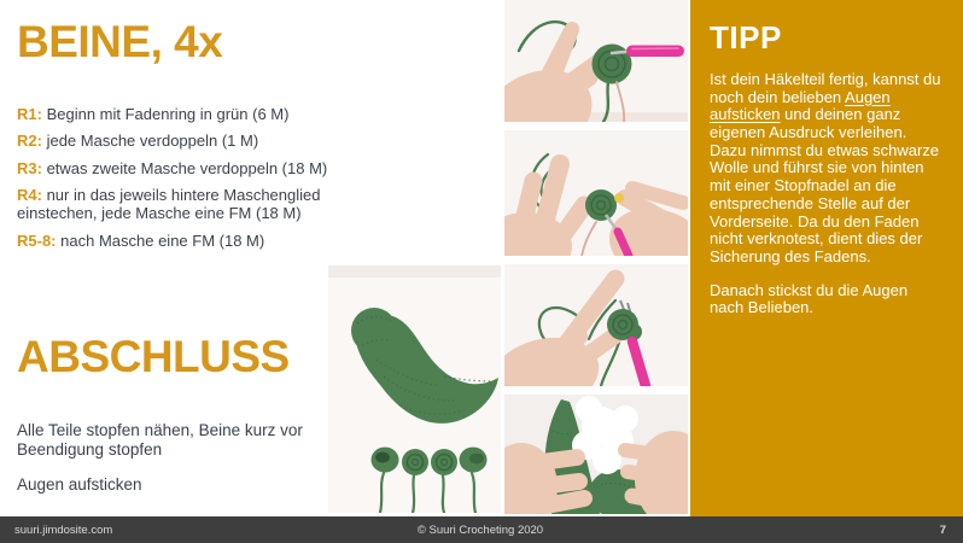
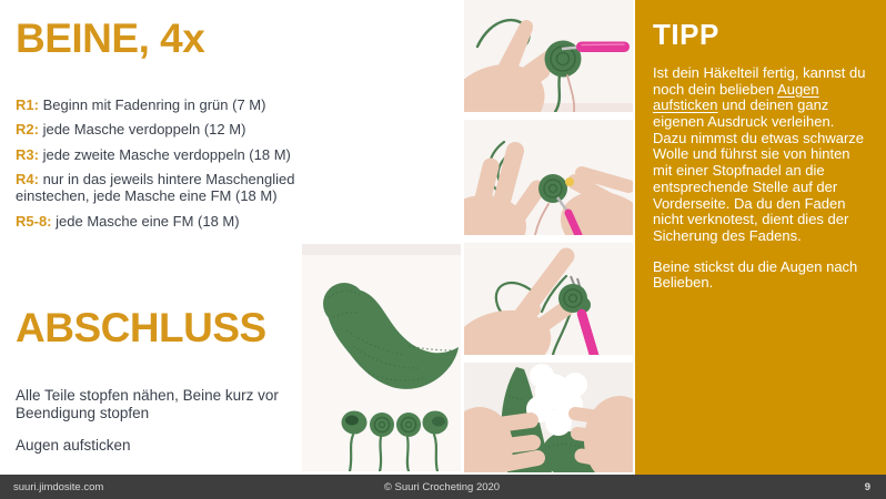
  BEINE, 4x
- R1: Beginn mit Fadenring in grün (6 M)
+ R1: Beginn mit Fadenring in grün (7 M)
- R2: jede Masche verdoppeln (1 M)
+ R2: jede Masche verdoppeln (12 M)
- R3: etwas zweite Masche verdoppeln (18 M)
+ R3: jede zweite Masche verdoppeln (18 M)
  R4: nur in das jeweils hintere Maschenglied
  einstechen, jede Masche eine FM (18 M)
- R5-8: nach Masche eine FM (18 M)
+ R5-8: jede Masche eine FM (18 M)
  ABSCHLUSS
  Alle Teile stopfen nähen, Beine kurz vor Beendigung stopfen
  Augen aufsticken
  TIPP
  Ist dein Häkelteil fertig, kannst du noch dein belieben Augen aufsticken und deinen ganz eigenen Ausdruck verleihen. Dazu nimmst du etwas schwarze Wolle und führst sie von hinten mit einer Stopfnadel an die entsprechende Stelle auf der Vorderseite. Da du den Faden nicht verknotest, dient dies der Sicherung des Fadens.
- Danach stickst du die Augen nach Belieben.
+ Beine stickst du die Augen nach Belieben.
  suuri.jimdosite.com
  © Suuri Crocheting 2020
- 7
+ 9
